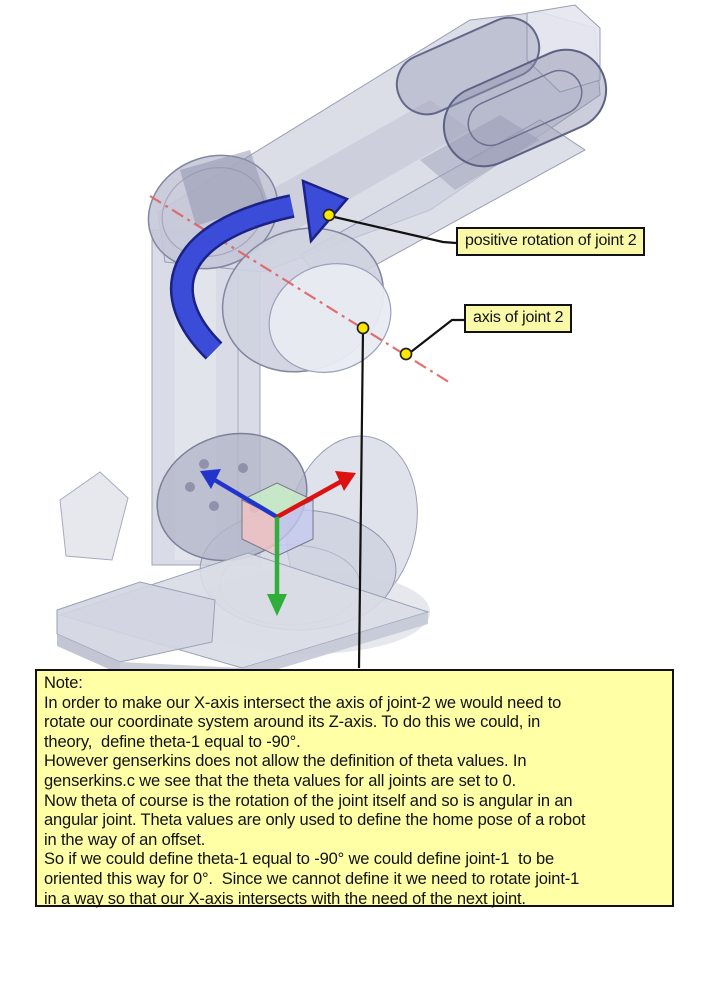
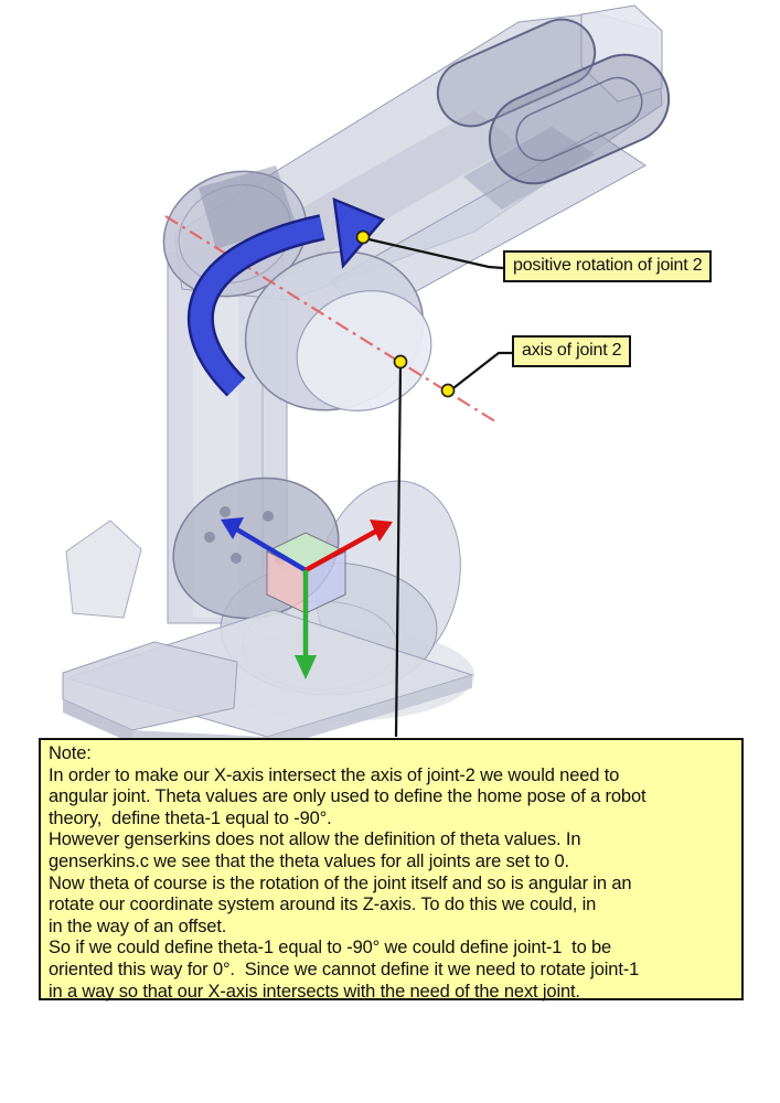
  positive rotation of joint 2
  axis of joint 2
  Note:
  In order to make our X-axis intersect the axis of joint-2 we would need to
- rotate our coordinate system around its Z-axis. To do this we could, in
+ angular joint. Theta values are only used to define the home pose of a robot
  theory, define theta-1 equal to -90°.
  However genserkins does not allow the definition of theta values. In
  genserkins.c we see that the theta values for all joints are set to 0.
  Now theta of course is the rotation of the joint itself and so is angular in an
- angular joint. Theta values are only used to define the home pose of a robot
+ rotate our coordinate system around its Z-axis. To do this we could, in
  in the way of an offset.
  So if we could define theta-1 equal to -90° we could define joint-1 to be
  oriented this way for 0°. Since we cannot define it we need to rotate joint-1
  in a way so that our X-axis intersects with the need of the next joint.
